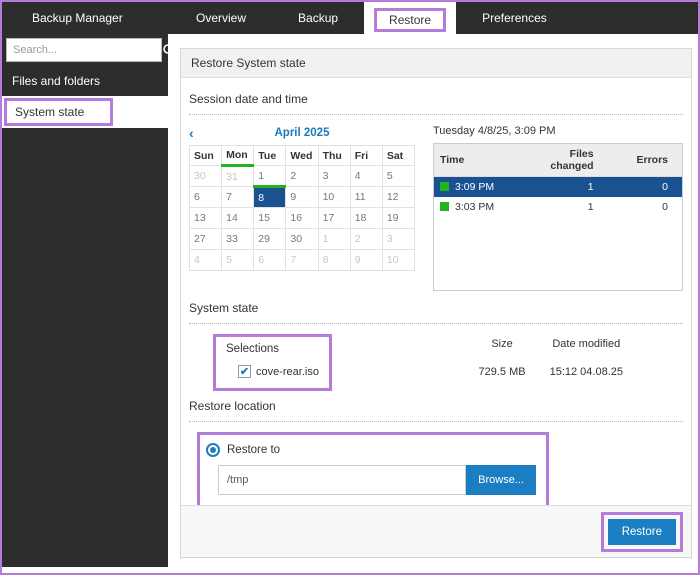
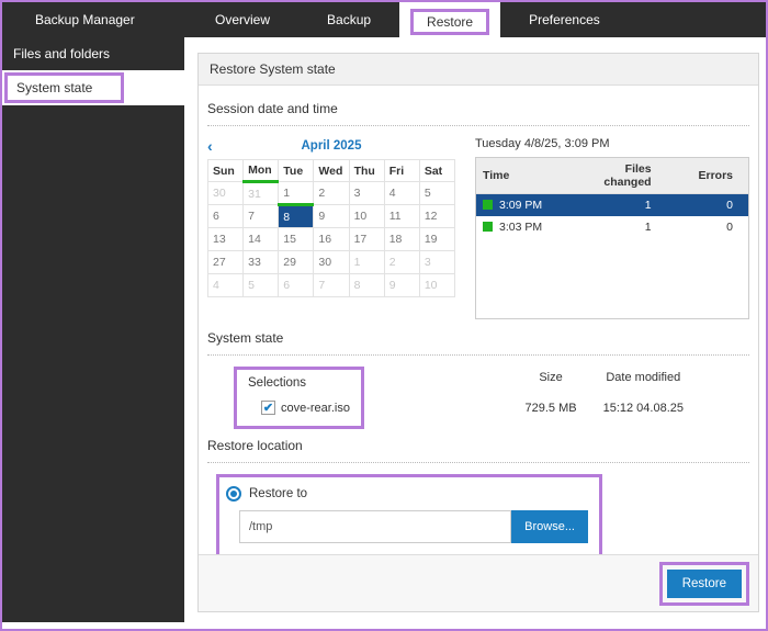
  Backup Manager
  Overview
  Backup
  Restore
  Preferences
- Search...
  Files and folders
  System state
  Restore System state
  Session date and time
  ‹
  April 2025
  Sun	Mon	Tue	Wed	Thu	Fri	Sat
  30	31	1	2	3	4	5
  6	7	8	9	10	11	12
  13	14	15	16	17	18	19
  27	33	29	30	1	2	3
  4	5	6	7	8	9	10
  Tuesday 4/8/25, 3:09 PM
  Time	Files changed	Errors
  3:09 PM	1	0
  3:03 PM	1	0
  System state
  Selections
  ✔
  cove-rear.iso
  Size
  Date modified
  729.5 MB
  15:12 04.08.25
  Restore location
  Restore to
  /tmp
  Browse...
  Restore
